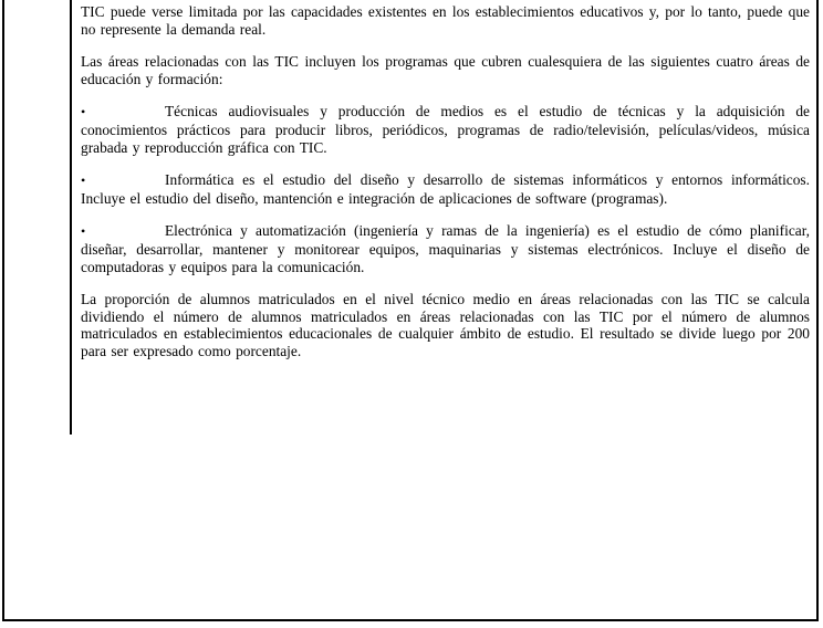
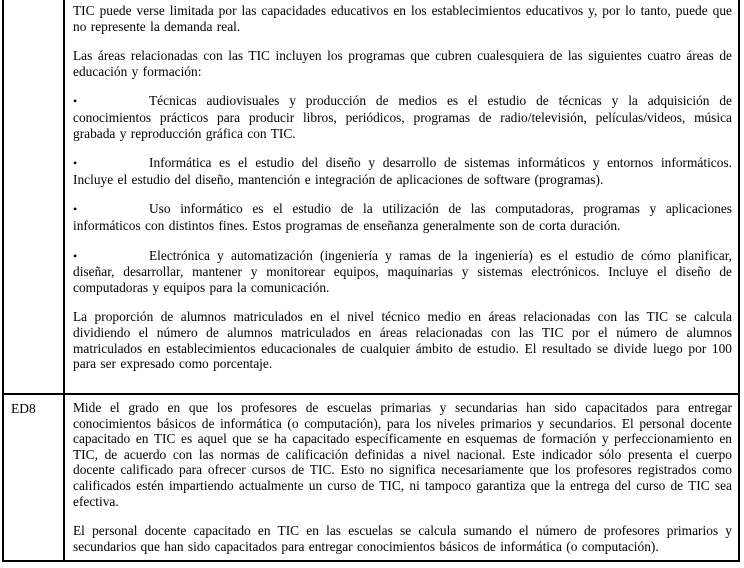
- TIC puede verse limitada por las capacidades existentes en los establecimientos educativos y, por lo tanto, puede que no represente la demanda real.
+ TIC puede verse limitada por las capacidades educativos en los establecimientos educativos y, por lo tanto, puede que no represente la demanda real.
  Las áreas relacionadas con las TIC incluyen los programas que cubren cualesquiera de las siguientes cuatro áreas de educación y formación:
  • Técnicas audiovisuales y producción de medios es el estudio de técnicas y la adquisición de conocimientos prácticos para producir libros, periódicos, programas de radio/televisión, películas/videos, música grabada y reproducción gráfica con TIC.
  • Informática es el estudio del diseño y desarrollo de sistemas informáticos y entornos informáticos. Incluye el estudio del diseño, mantención e integración de aplicaciones de software (programas).
+ • Uso informático es el estudio de la utilización de las computadoras, programas y aplicaciones informáticos con distintos fines. Estos programas de enseñanza generalmente son de corta duración.
  • Electrónica y automatización (ingeniería y ramas de la ingeniería) es el estudio de cómo planificar, diseñar, desarrollar, mantener y monitorear equipos, maquinarias y sistemas electrónicos. Incluye el diseño de computadoras y equipos para la comunicación.
- La proporción de alumnos matriculados en el nivel técnico medio en áreas relacionadas con las TIC se calcula dividiendo el número de alumnos matriculados en áreas relacionadas con las TIC por el número de alumnos matriculados en establecimientos educacionales de cualquier ámbito de estudio. El resultado se divide luego por 200 para ser expresado como porcentaje.
+ La proporción de alumnos matriculados en el nivel técnico medio en áreas relacionadas con las TIC se calcula dividiendo el número de alumnos matriculados en áreas relacionadas con las TIC por el número de alumnos matriculados en establecimientos educacionales de cualquier ámbito de estudio. El resultado se divide luego por 100 para ser expresado como porcentaje.
+ ED8
+ Mide el grado en que los profesores de escuelas primarias y secundarias han sido capacitados para entregar conocimientos básicos de informática (o computación), para los niveles primarios y secundarios. El personal docente capacitado en TIC es aquel que se ha capacitado específicamente en esquemas de formación y perfeccionamiento en TIC, de acuerdo con las normas de calificación definidas a nivel nacional. Este indicador sólo presenta el cuerpo docente calificado para ofrecer cursos de TIC. Esto no significa necesariamente que los profesores registrados como calificados estén impartiendo actualmente un curso de TIC, ni tampoco garantiza que la entrega del curso de TIC sea efectiva.
+ El personal docente capacitado en TIC en las escuelas se calcula sumando el número de profesores primarios y secundarios que han sido capacitados para entregar conocimientos básicos de informática (o computación).
